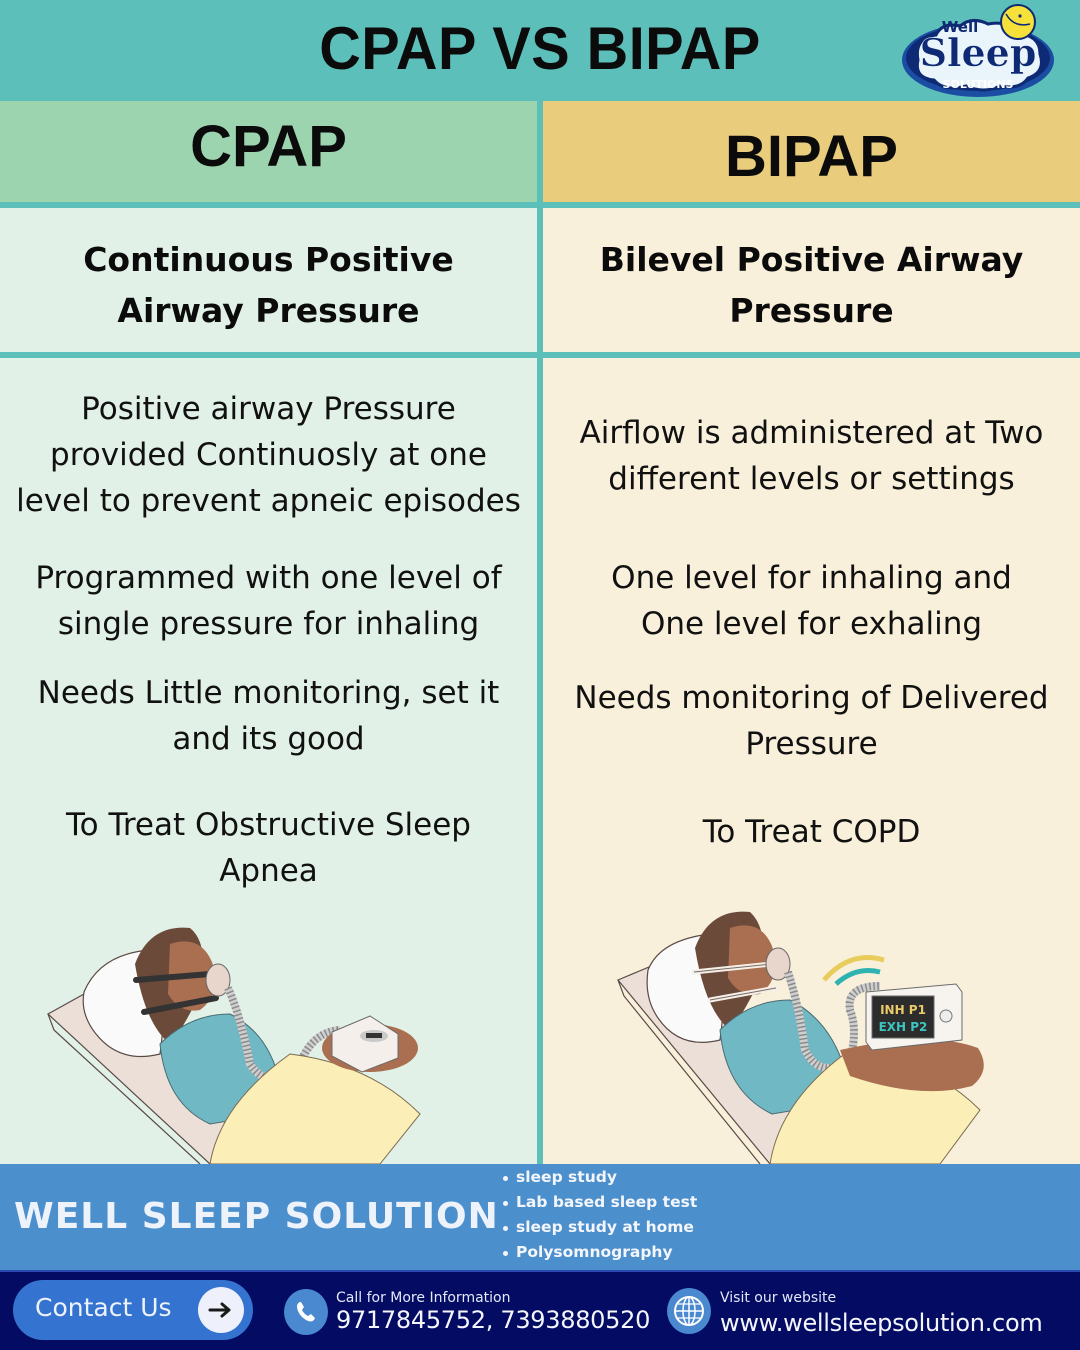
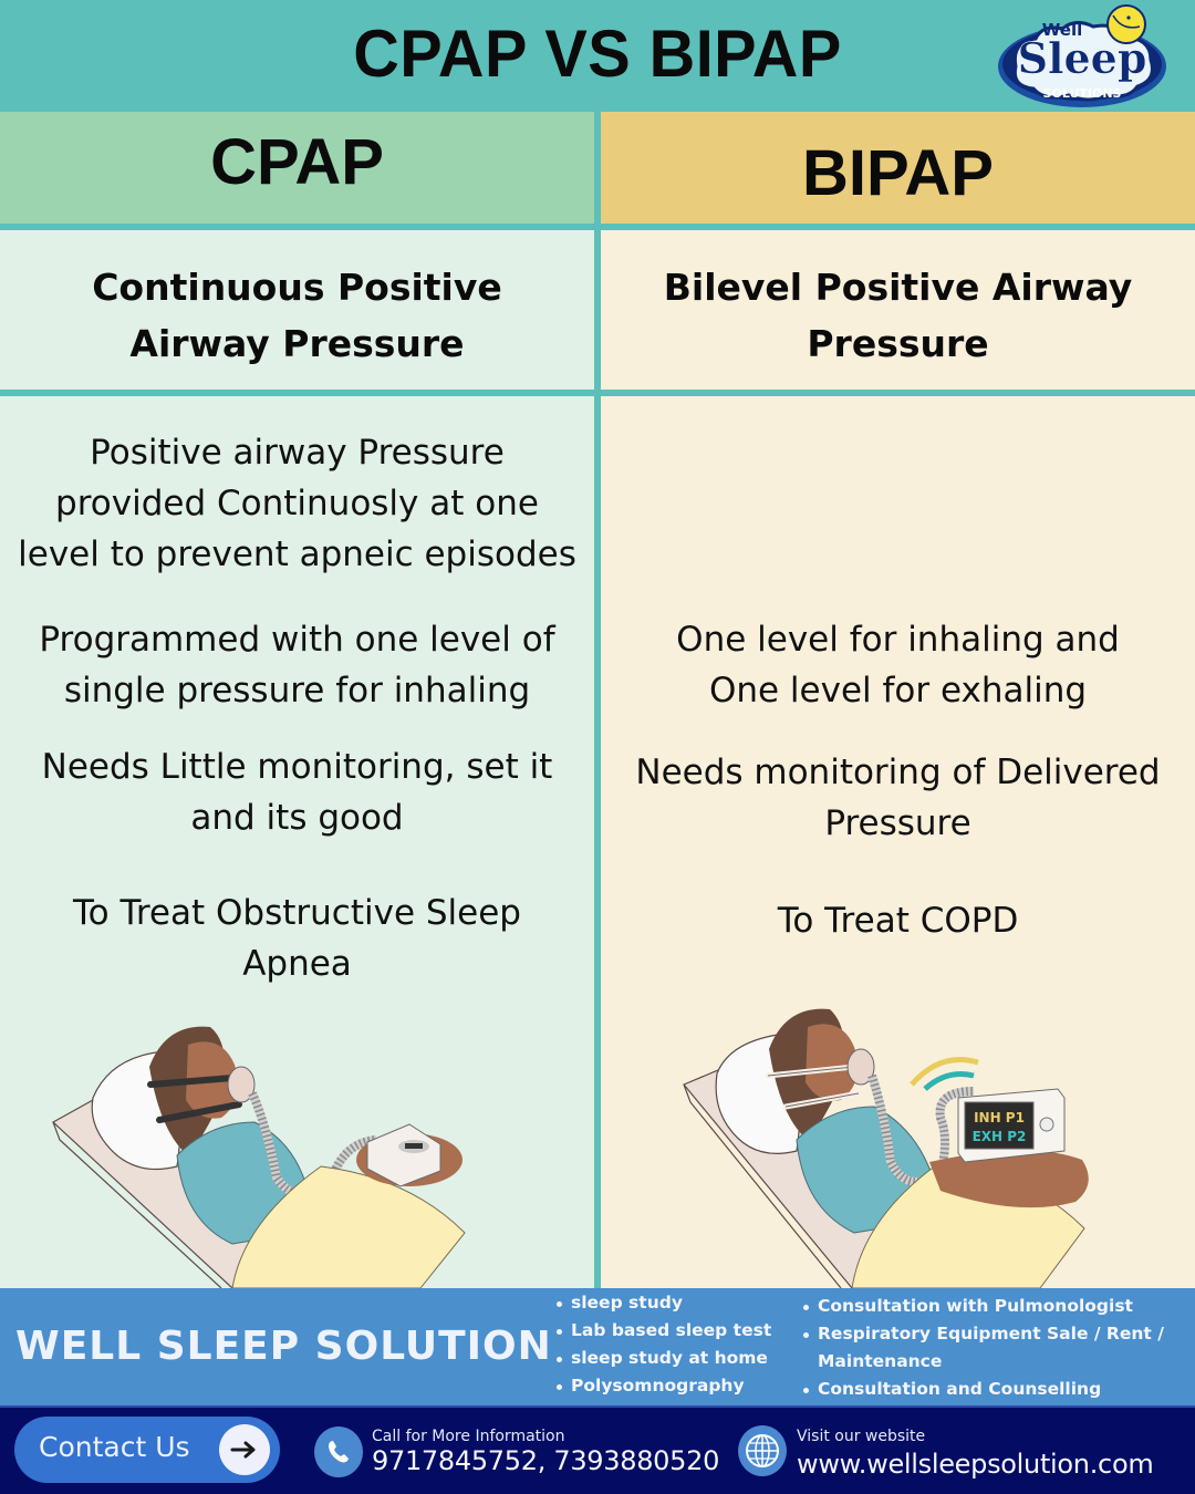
  CPAP VS BIPAP
  Well
  Sleep
  SOLUTIONS
  CPAP
  BIPAP
  Continuous Positive
  Airway Pressure
  Bilevel Positive Airway
  Pressure
  Positive airway Pressure
  provided Continuosly at one
  level to prevent apneic episodes
  Programmed with one level of
  single pressure for inhaling
  Needs Little monitoring, set it
  and its good
  To Treat Obstructive Sleep
  Apnea
- Airflow is administered at Two
- different levels or settings
  One level for inhaling and
  One level for exhaling
  Needs monitoring of Delivered
  Pressure
  To Treat COPD
  INH P1
  EXH P2
  WELL SLEEP SOLUTION
  sleep study
  Lab based sleep test
  sleep study at home
  Polysomnography
+ Consultation with Pulmonologist
+ Respiratory Equipment Sale / Rent /
+ Maintenance
+ Consultation and Counselling
  Contact Us
  Call for More Information
  9717845752, 7393880520
  Visit our website
  www.wellsleepsolution.com
